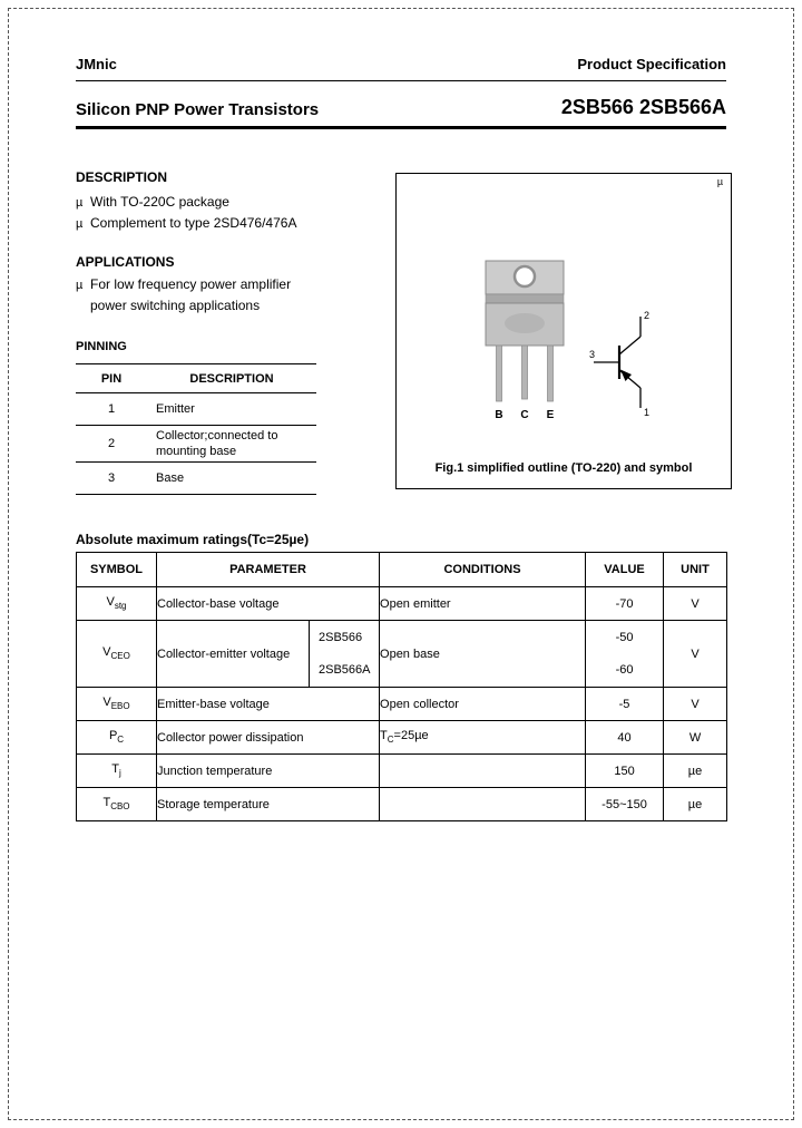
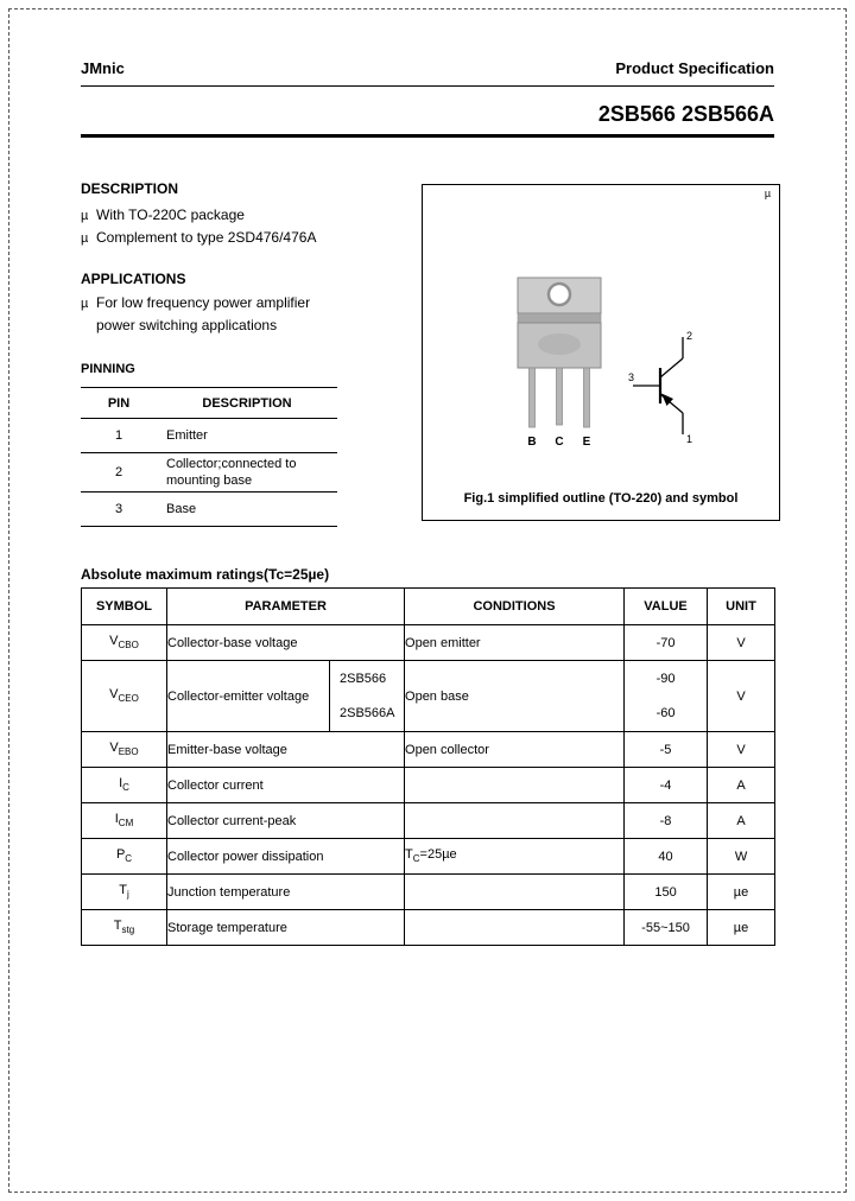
  JMnic
  Product Specification
- Silicon PNP Power Transistors
  2SB566 2SB566A
  DESCRIPTION
  µ With TO-220C package
  µ Complement to type 2SD476/476A
  APPLICATIONS
  µ For low frequency power amplifier
  power switching applications
  PINNING
  PIN
  DESCRIPTION
  1
  Emitter
  2
  Collector;connected to
  mounting base
  3
  Base
  µ
  B
  C
  E
  2
  3
  1
  Fig.1 simplified outline (TO-220) and symbol
  Absolute maximum ratings(Tc=25µe)
  SYMBOL	PARAMETER	CONDITIONS	VALUE	UNIT
- Vstg	Collector-base voltage	Open emitter	-70	V
+ VCBO	Collector-base voltage	Open emitter	-70	V
- VCEO	Collector-emitter voltage	2SB566 2SB566A	Open base	-50 -60	V
+ VCEO	Collector-emitter voltage	2SB566 2SB566A	Open base	-90 -60	V
  VEBO	Emitter-base voltage	Open collector	-5	V
+ IC	Collector current		-4	A
+ ICM	Collector current-peak		-8	A
  PC	Collector power dissipation	TC=25µe	40	W
  Tj	Junction temperature		150	µe
- TCBO	Storage temperature		-55~150	µe
+ Tstg	Storage temperature		-55~150	µe
